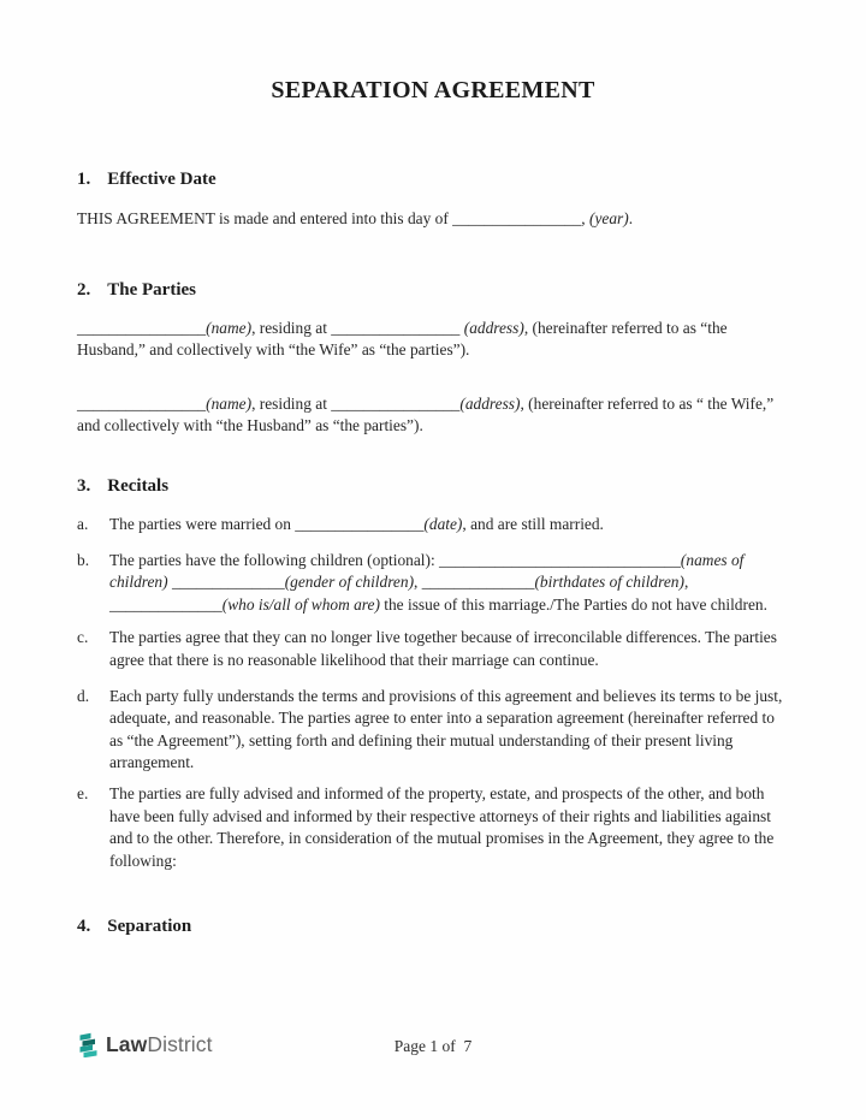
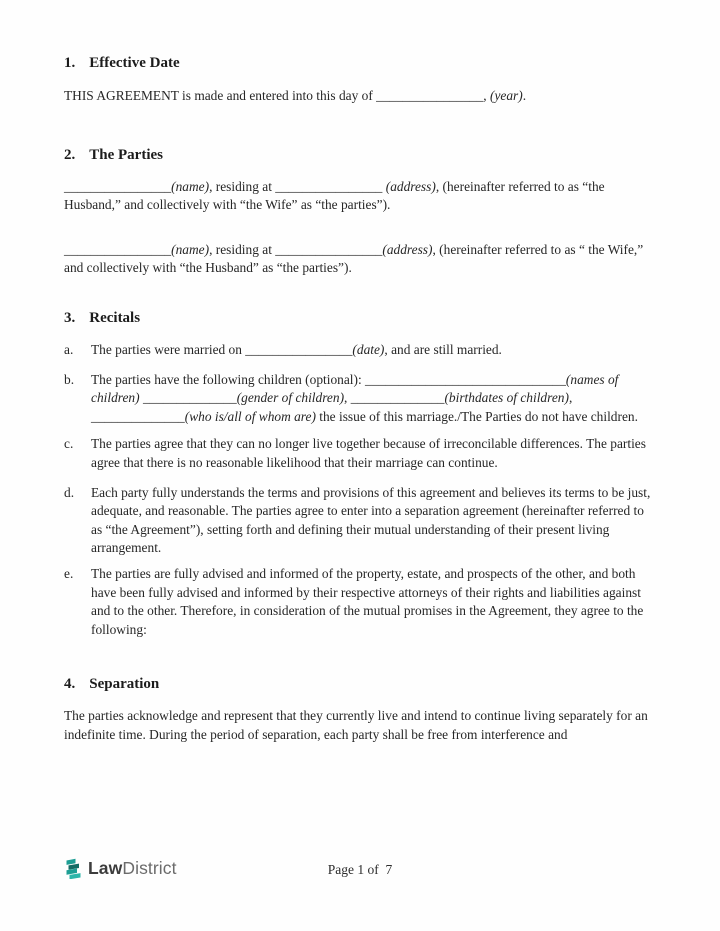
- SEPARATION AGREEMENT
  1.
  Effective Date
  THIS AGREEMENT is made and entered into this day of ________________, (year).
  2.
  The Parties
  ________________(name), residing at ________________ (address), (hereinafter referred to as “the Husband,” and collectively with “the Wife” as “the parties”).
  ________________(name), residing at ________________(address), (hereinafter referred to as “ the Wife,” and collectively with “the Husband” as “the parties”).
  3.
  Recitals
  a.
  The parties were married on ________________(date), and are still married.
  b.
  The parties have the following children (optional): ______________________________(names of children) ______________(gender of children), ______________(birthdates of children), ______________(who is/all of whom are) the issue of this marriage./The Parties do not have children.
  c.
  The parties agree that they can no longer live together because of irreconcilable differences. The parties agree that there is no reasonable likelihood that their marriage can continue.
  d.
  Each party fully understands the terms and provisions of this agreement and believes its terms to be just, adequate, and reasonable. The parties agree to enter into a separation agreement (hereinafter referred to as “the Agreement”), setting forth and defining their mutual understanding of their present living arrangement.
  e.
  The parties are fully advised and informed of the property, estate, and prospects of the other, and both have been fully advised and informed by their respective attorneys of their rights and liabilities against and to the other. Therefore, in consideration of the mutual promises in the Agreement, they agree to the following:
  4.
  Separation
+ The parties acknowledge and represent that they currently live and intend to continue living separately for an indefinite time. During the period of separation, each party shall be free from interference and
  Page 1 of 7
  LawDistrict
